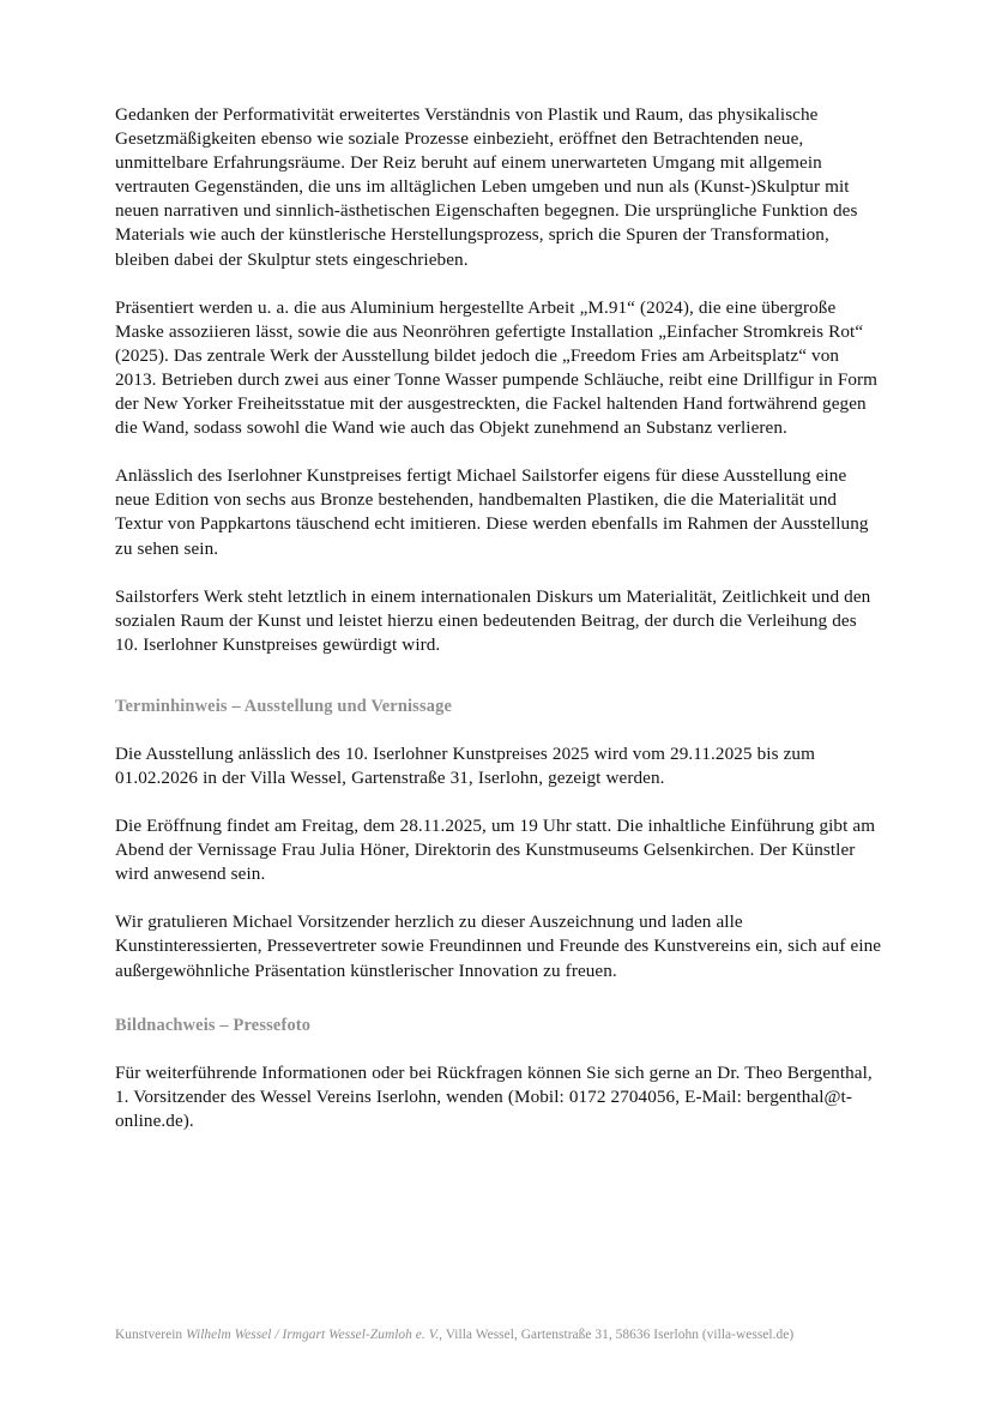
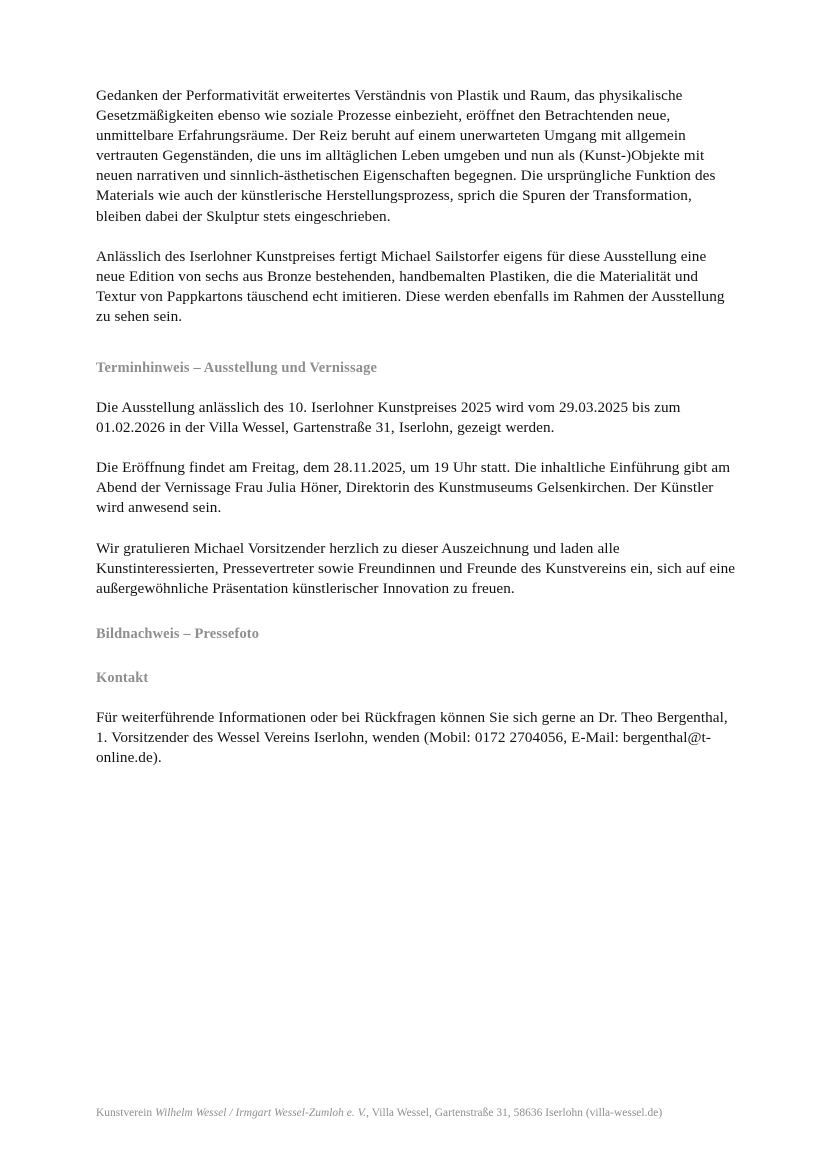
- Gedanken der Performativität erweitertes Verständnis von Plastik und Raum, das physikalische Gesetzmäßigkeiten ebenso wie soziale Prozesse einbezieht, eröffnet den Betrachtenden neue, unmittelbare Erfahrungsräume. Der Reiz beruht auf einem unerwarteten Umgang mit allgemein vertrauten Gegenständen, die uns im alltäglichen Leben umgeben und nun als (Kunst-)Skulptur mit neuen narrativen und sinnlich-ästhetischen Eigenschaften begegnen. Die ursprüngliche Funktion des Materials wie auch der künstlerische Herstellungsprozess, sprich die Spuren der Transformation, bleiben dabei der Skulptur stets eingeschrieben.
+ Gedanken der Performativität erweitertes Verständnis von Plastik und Raum, das physikalische Gesetzmäßigkeiten ebenso wie soziale Prozesse einbezieht, eröffnet den Betrachtenden neue, unmittelbare Erfahrungsräume. Der Reiz beruht auf einem unerwarteten Umgang mit allgemein vertrauten Gegenständen, die uns im alltäglichen Leben umgeben und nun als (Kunst-)Objekte mit neuen narrativen und sinnlich-ästhetischen Eigenschaften begegnen. Die ursprüngliche Funktion des Materials wie auch der künstlerische Herstellungsprozess, sprich die Spuren der Transformation, bleiben dabei der Skulptur stets eingeschrieben.
- Präsentiert werden u. a. die aus Aluminium hergestellte Arbeit „M.91“ (2024), die eine übergroße Maske assoziieren lässt, sowie die aus Neonröhren gefertigte Installation „Einfacher Stromkreis Rot“ (2025). Das zentrale Werk der Ausstellung bildet jedoch die „Freedom Fries am Arbeitsplatz“ von 2013. Betrieben durch zwei aus einer Tonne Wasser pumpende Schläuche, reibt eine Drillfigur in Form der New Yorker Freiheitsstatue mit der ausgestreckten, die Fackel haltenden Hand fortwährend gegen die Wand, sodass sowohl die Wand wie auch das Objekt zunehmend an Substanz verlieren.
  Anlässlich des Iserlohner Kunstpreises fertigt Michael Sailstorfer eigens für diese Ausstellung eine neue Edition von sechs aus Bronze bestehenden, handbemalten Plastiken, die die Materialität und Textur von Pappkartons täuschend echt imitieren. Diese werden ebenfalls im Rahmen der Ausstellung zu sehen sein.
- Sailstorfers Werk steht letztlich in einem internationalen Diskurs um Materialität, Zeitlichkeit und den sozialen Raum der Kunst und leistet hierzu einen bedeutenden Beitrag, der durch die Verleihung des 10. Iserlohner Kunstpreises gewürdigt wird.
  Terminhinweis – Ausstellung und Vernissage
- Die Ausstellung anlässlich des 10. Iserlohner Kunstpreises 2025 wird vom 29.11.2025 bis zum 01.02.2026 in der Villa Wessel, Gartenstraße 31, Iserlohn, gezeigt werden.
+ Die Ausstellung anlässlich des 10. Iserlohner Kunstpreises 2025 wird vom 29.03.2025 bis zum 01.02.2026 in der Villa Wessel, Gartenstraße 31, Iserlohn, gezeigt werden.
  Die Eröffnung findet am Freitag, dem 28.11.2025, um 19 Uhr statt. Die inhaltliche Einführung gibt am Abend der Vernissage Frau Julia Höner, Direktorin des Kunstmuseums Gelsenkirchen. Der Künstler wird anwesend sein.
  Wir gratulieren Michael Vorsitzender herzlich zu dieser Auszeichnung und laden alle Kunstinteressierten, Pressevertreter sowie Freundinnen und Freunde des Kunstvereins ein, sich auf eine außergewöhnliche Präsentation künstlerischer Innovation zu freuen.
  Bildnachweis – Pressefoto
+ Kontakt
  Für weiterführende Informationen oder bei Rückfragen können Sie sich gerne an Dr. Theo Bergenthal, 1. Vorsitzender des Wessel Vereins Iserlohn, wenden (Mobil: 0172 2704056, E-Mail: bergenthal@t-online.de).
  Kunstverein Wilhelm Wessel / Irmgart Wessel-Zumloh e. V., Villa Wessel, Gartenstraße 31, 58636 Iserlohn (villa-wessel.de)
